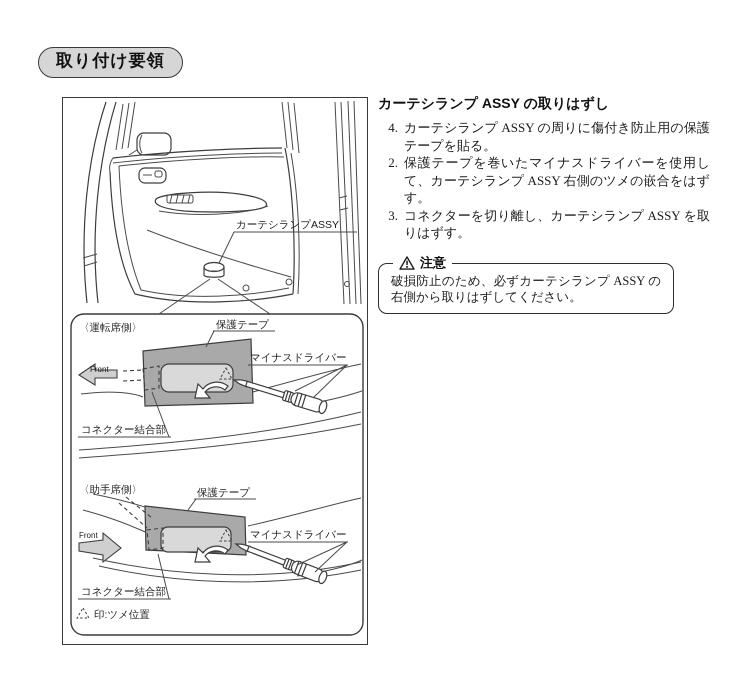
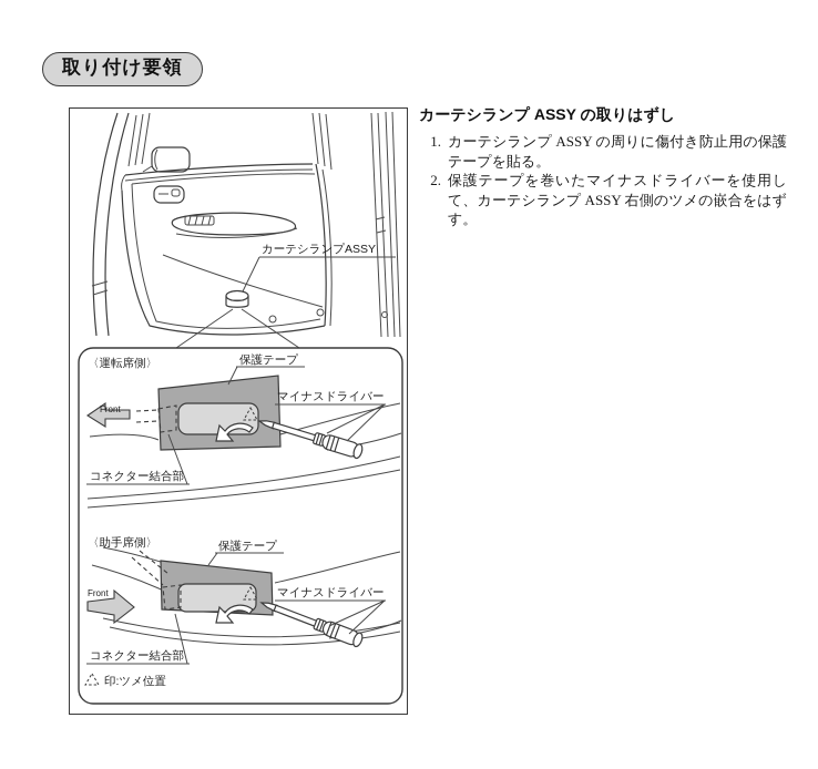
  取り付け要領
  カーテシランプASSY
  〈運転席側〉
  保護テープ
  マイナスドライバー
  Front
  コネクター結合部
  〈助手席側〉
  保護テープ
  マイナスドライバー
  Front
  コネクター結合部
  印:ツメ位置
  カーテシランプ ASSY の取りはずし
- 4.
+ 1.
  カーテシランプ ASSY の周りに傷付き防止用の保護テープを貼る。
  2.
  保護テープを巻いたマイナスドライバーを使用して、カーテシランプ ASSY 右側のツメの嵌合をはずす。
- 3.
- コネクターを切り離し、カーテシランプ ASSY を取りはずす。
- 注意
- 破損防止のため、必ずカーテシランプ ASSY の右側から取りはずしてください。
